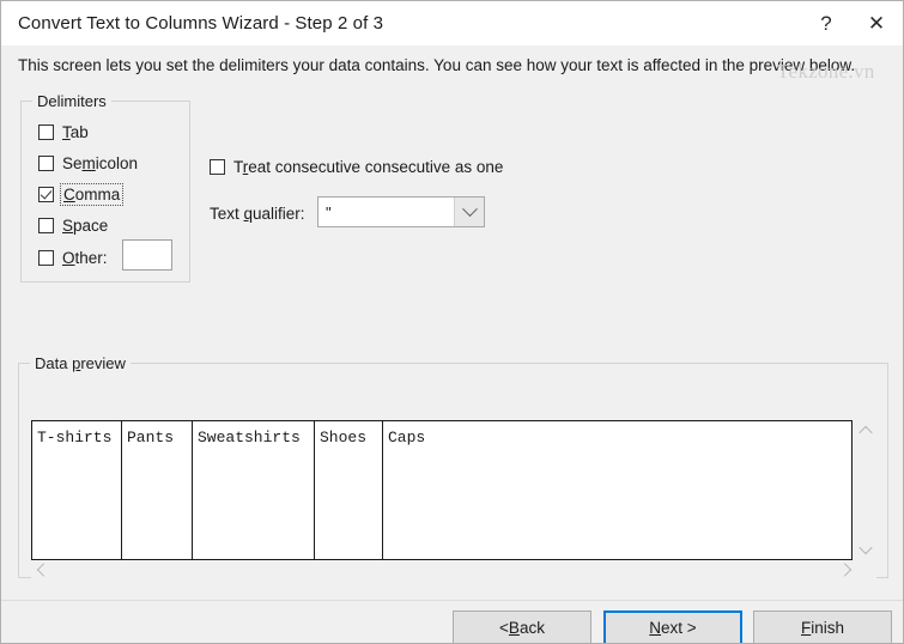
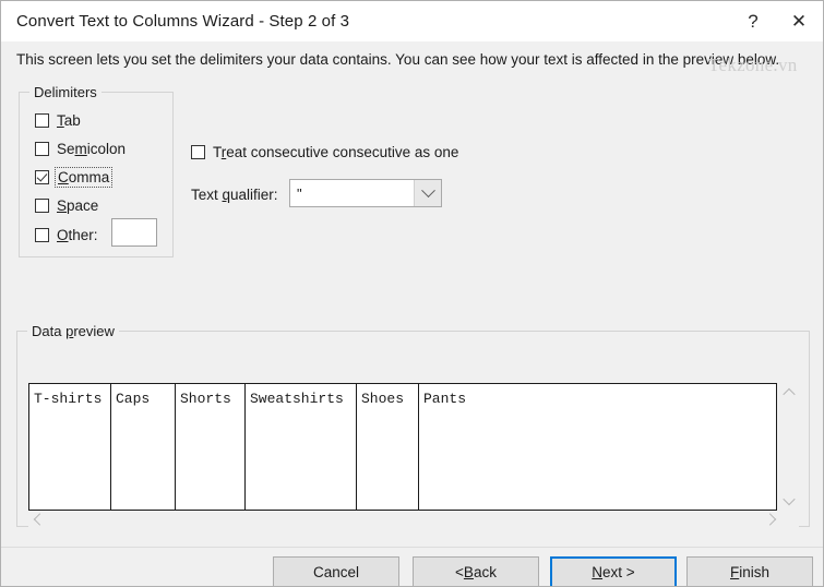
  Convert Text to Columns Wizard - Step 2 of 3
  ?
  ✕
  This screen lets you set the delimiters your data contains. You can see how your text is affected in the preview below.
  Tekzone.vn
  Delimiters
  Tab
  Semicolon
  Comma
  Space
  Other:
  Treat consecutive consecutive as one
  Text qualifier:
  "
  Data preview
  T-shirts
- Pants
+ Caps
+ Shorts
  Sweatshirts
  Shoes
- Caps
+ Pants
+ Cancel
  <
  B
  ack
  N
  ext >
  F
  inish
